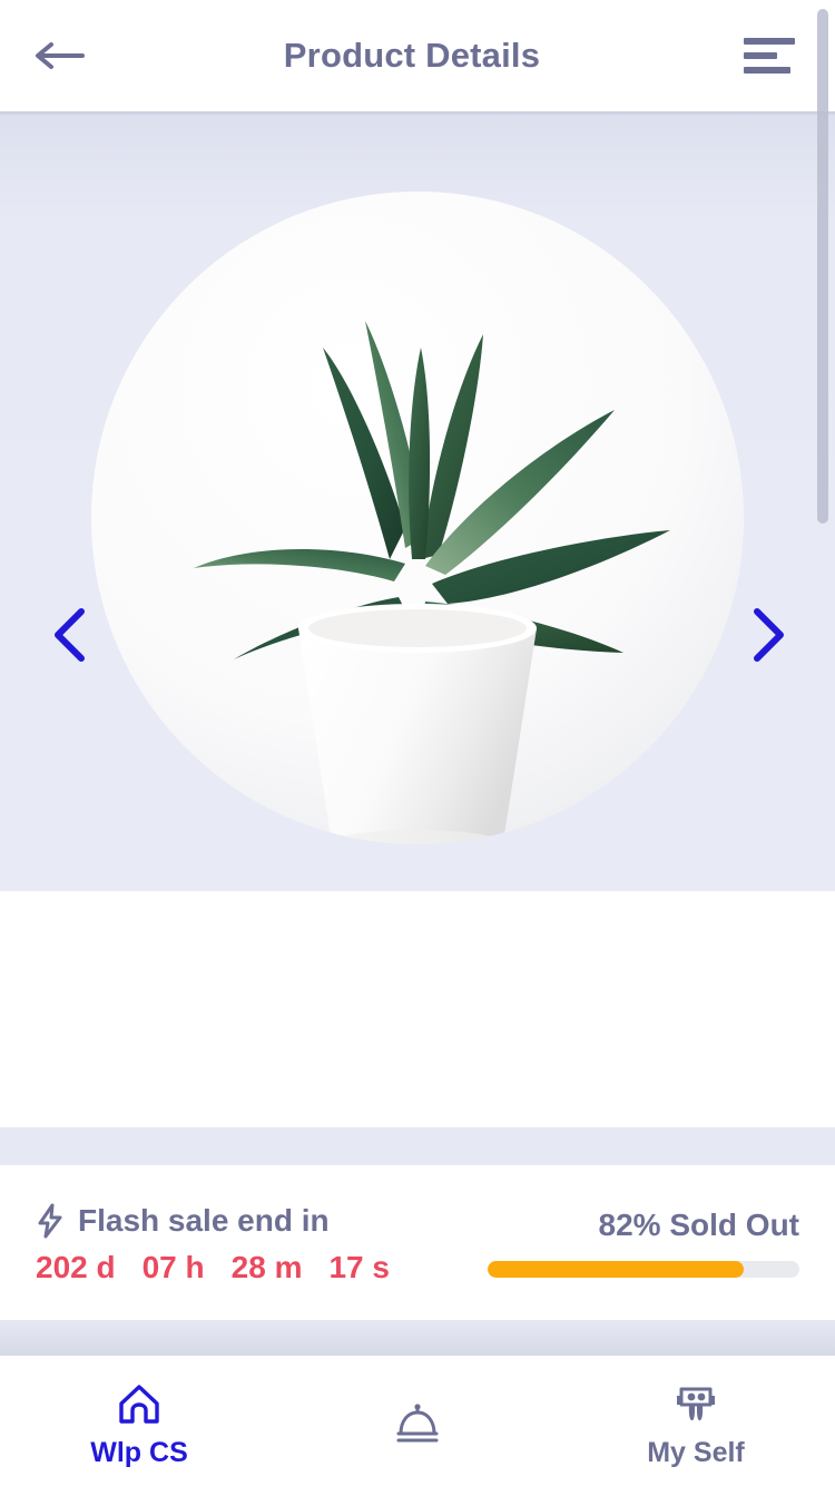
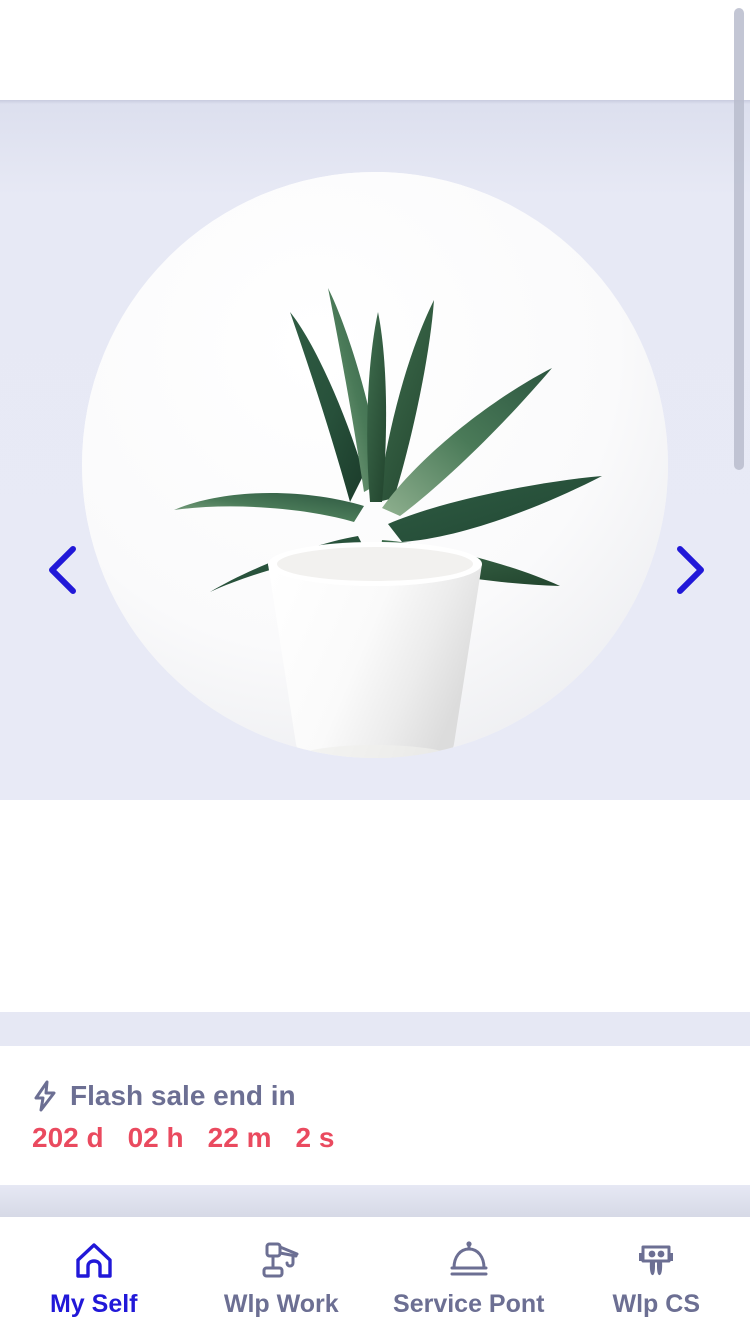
- Product Details
  Flash sale end in
  202 d
- 07 h
+ 02 h
- 28 m
+ 22 m
- 17 s
+ 2 s
- 82% Sold Out
- Wlp CS
+ My Self
+ Wlp Work
+ Service Pont
- My Self
+ Wlp CS
